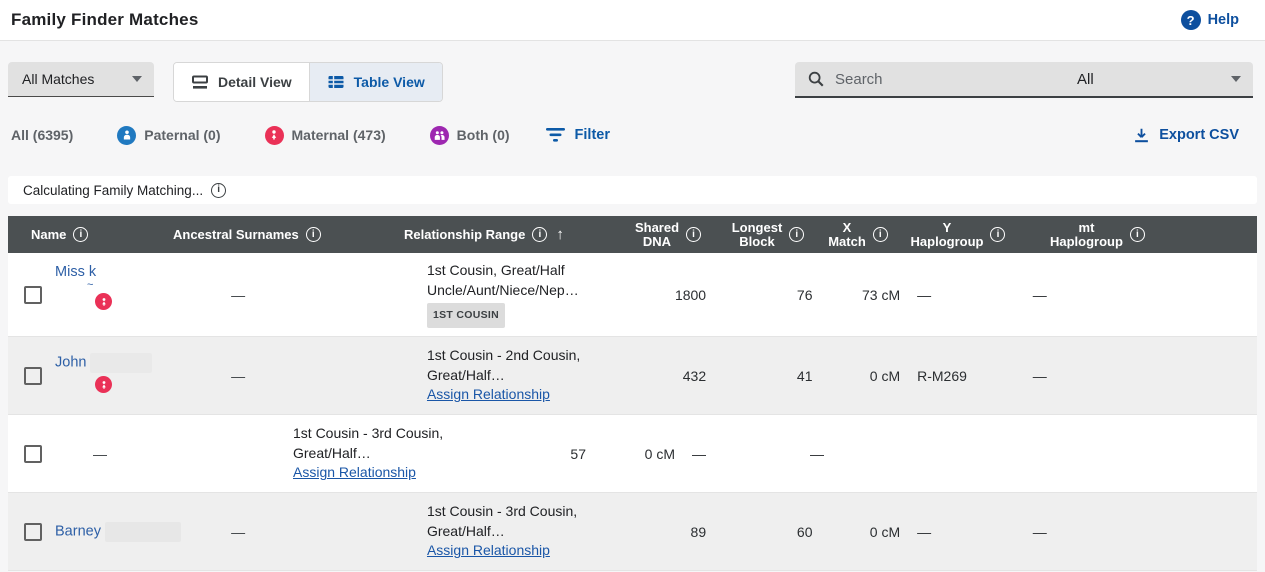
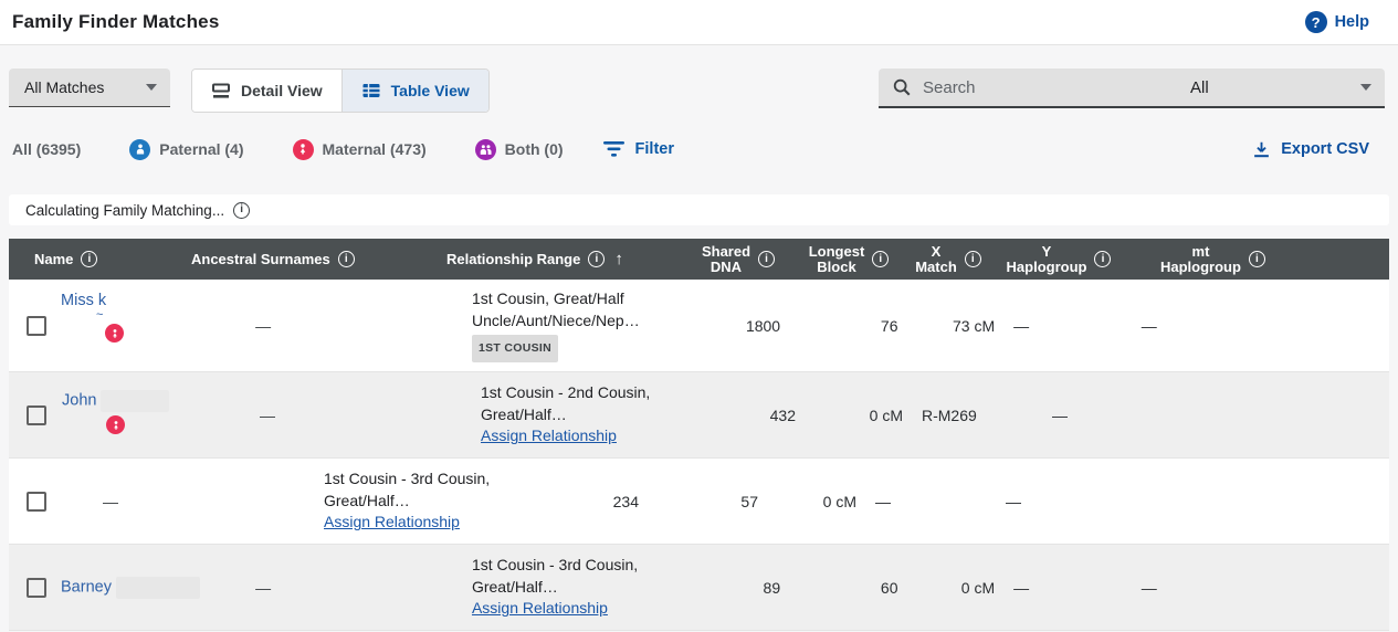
  Family Finder Matches
  ?
  Help
  All Matches
  Detail View
  Table View
  Search
  All
  All (6395)
- Paternal (0)
+ Paternal (4)
  Maternal (473)
  Both (0)
  Filter
  Export CSV
  Calculating Family Matching...
  i
  Name
  i
  Ancestral Surnames
  i
  Relationship Range
  i
  ↑
  Shared
  DNA
  i
  Longest
  Block
  i
  X
  Match
  i
  Y
  Haplogroup
  i
  mt
  Haplogroup
  i
  Miss k
  ~
  —
  1st Cousin, Great/Half
  Uncle/Aunt/Niece/Nep…
  1ST COUSIN
  1800
  76
  73 cM
  —
  —
  John
  —
  1st Cousin - 2nd Cousin,
  Great/Half…
  Assign Relationship
  432
- 41
  0 cM
  R-M269
  —
  —
  1st Cousin - 3rd Cousin,
  Great/Half…
  Assign Relationship
+ 234
  57
  0 cM
  —
  —
  Barney
  —
  1st Cousin - 3rd Cousin,
  Great/Half…
  Assign Relationship
  89
  60
  0 cM
  —
  —
